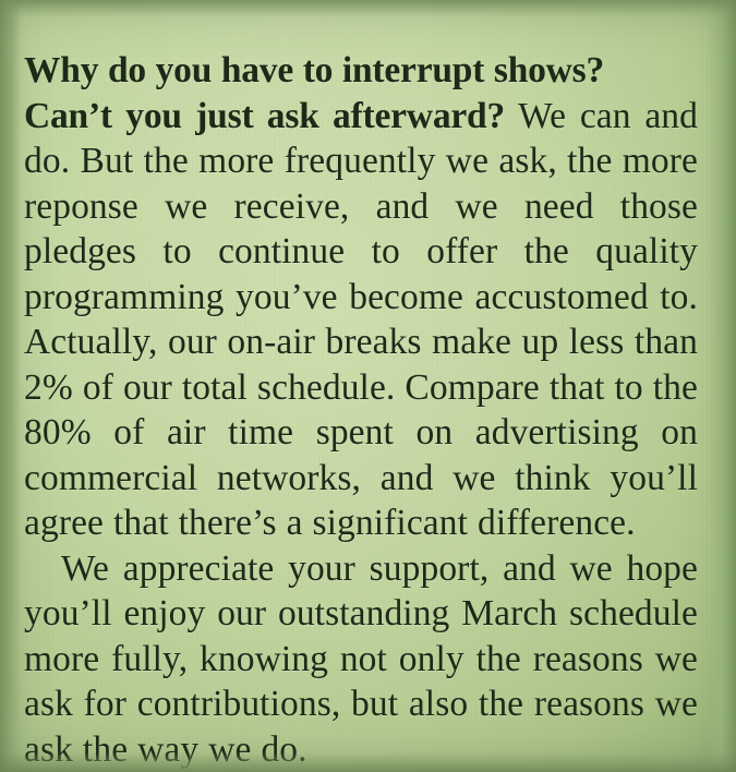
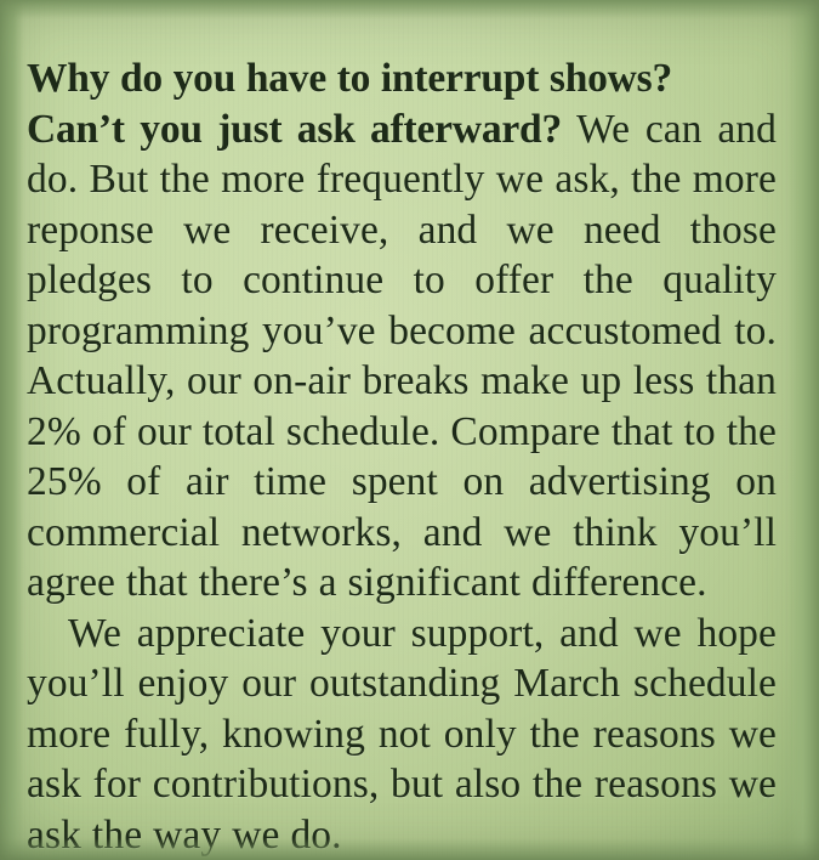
  Why do you have to interrupt shows?
- Can’t you just ask afterward? We can and do. But the more frequently we ask, the more reponse we receive, and we need those pledges to continue to offer the quality programming you’ve become accustomed to. Actually, our on-air breaks make up less than 2% of our total schedule. Compare that to the 80% of air time spent on advertising on commercial networks, and we think you’ll agree that there’s a significant difference.
+ Can’t you just ask afterward? We can and do. But the more frequently we ask, the more reponse we receive, and we need those pledges to continue to offer the quality programming you’ve become accustomed to. Actually, our on-air breaks make up less than 2% of our total schedule. Compare that to the 25% of air time spent on advertising on commercial networks, and we think you’ll agree that there’s a significant difference.
  We appreciate your support, and we hope you’ll enjoy our outstanding March schedule more fully, knowing not only the reasons we ask for contributions, but also the reasons we ask the way we do.
